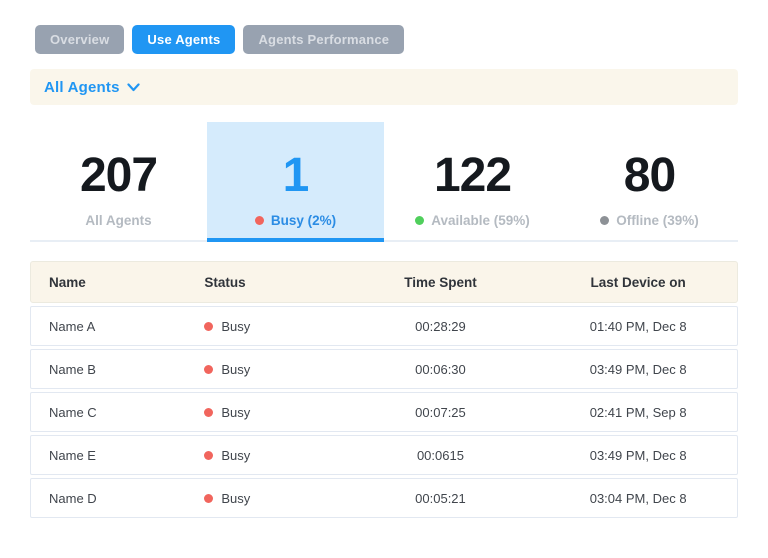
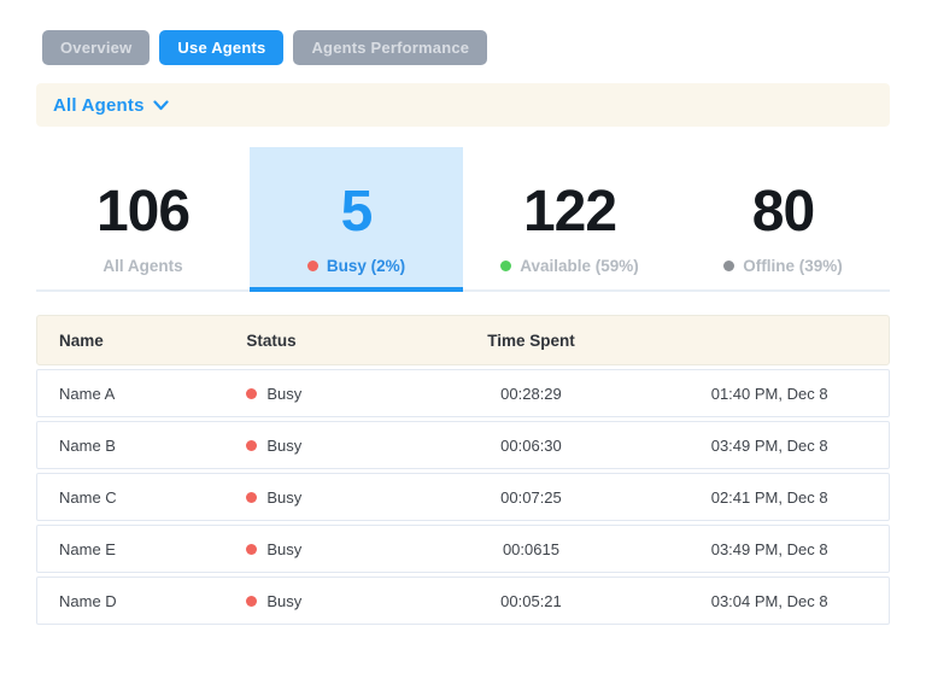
  Overview
  Use Agents
  Agents Performance
  All Agents
- 207
+ 106
  All Agents
- 1
+ 5
  Busy (2%)
  122
  Available (59%)
  80
  Offline (39%)
  Name
  Status
  Time Spent
- Last Device on
  Name A
  Busy
  00:28:29
  01:40 PM, Dec 8
  Name B
  Busy
  00:06:30
  03:49 PM, Dec 8
  Name C
  Busy
  00:07:25
- 02:41 PM, Sep 8
+ 02:41 PM, Dec 8
  Name E
  Busy
  00:0615
  03:49 PM, Dec 8
  Name D
  Busy
  00:05:21
  03:04 PM, Dec 8
